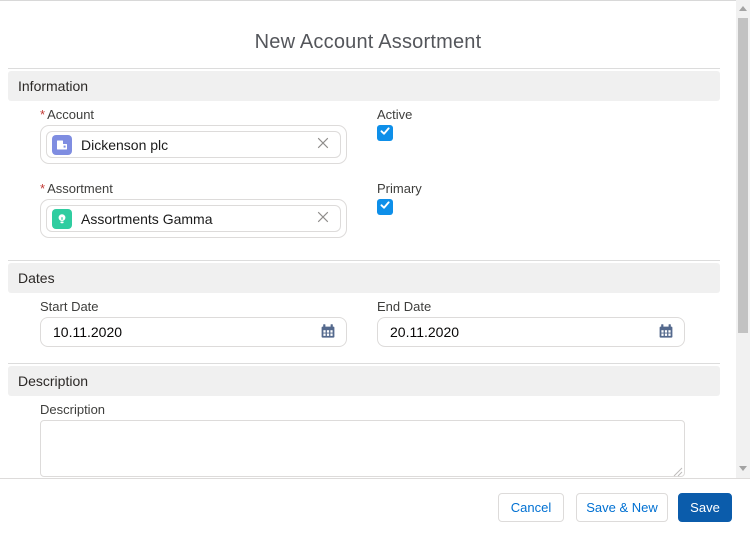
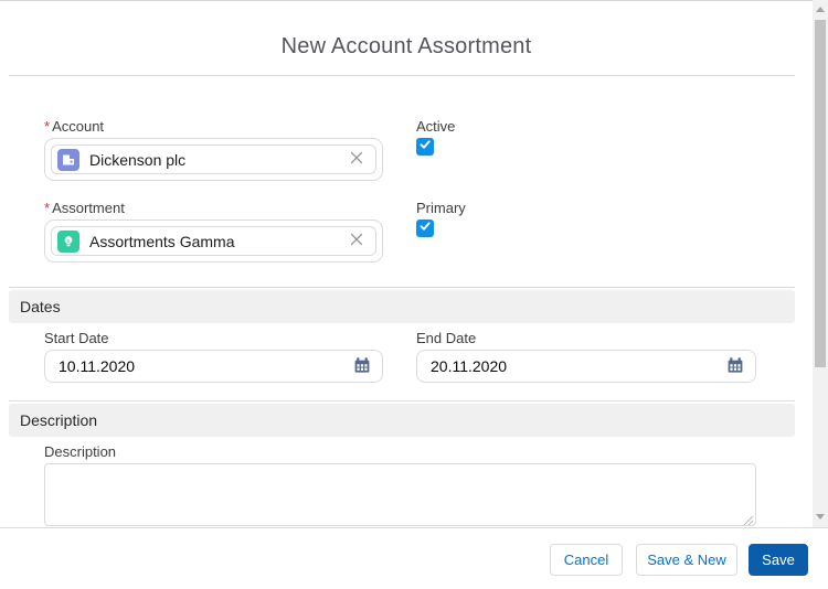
  New Account Assortment
- Information
  * Account
  Active
  Dickenson plc
  * Assortment
  Primary
  Assortments Gamma
  Dates
  Start Date
  End Date
  10.11.2020
  20.11.2020
  Description
  Description
  Cancel
  Save & New
  Save
